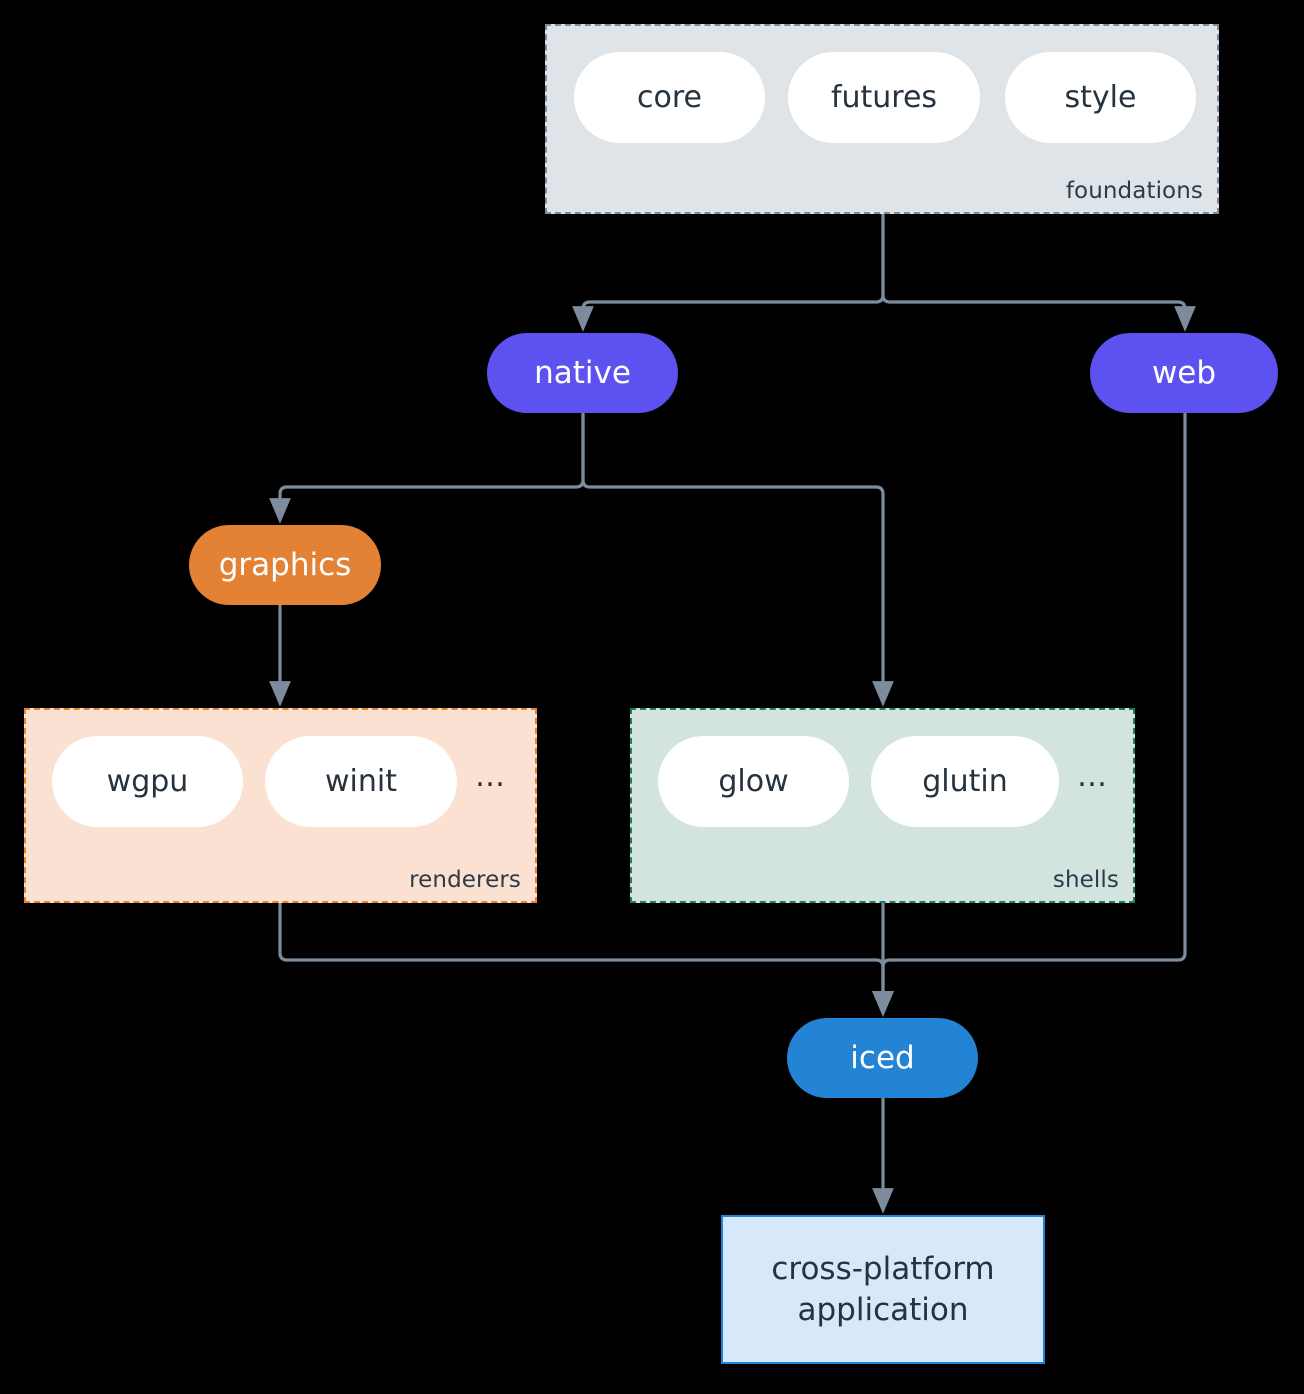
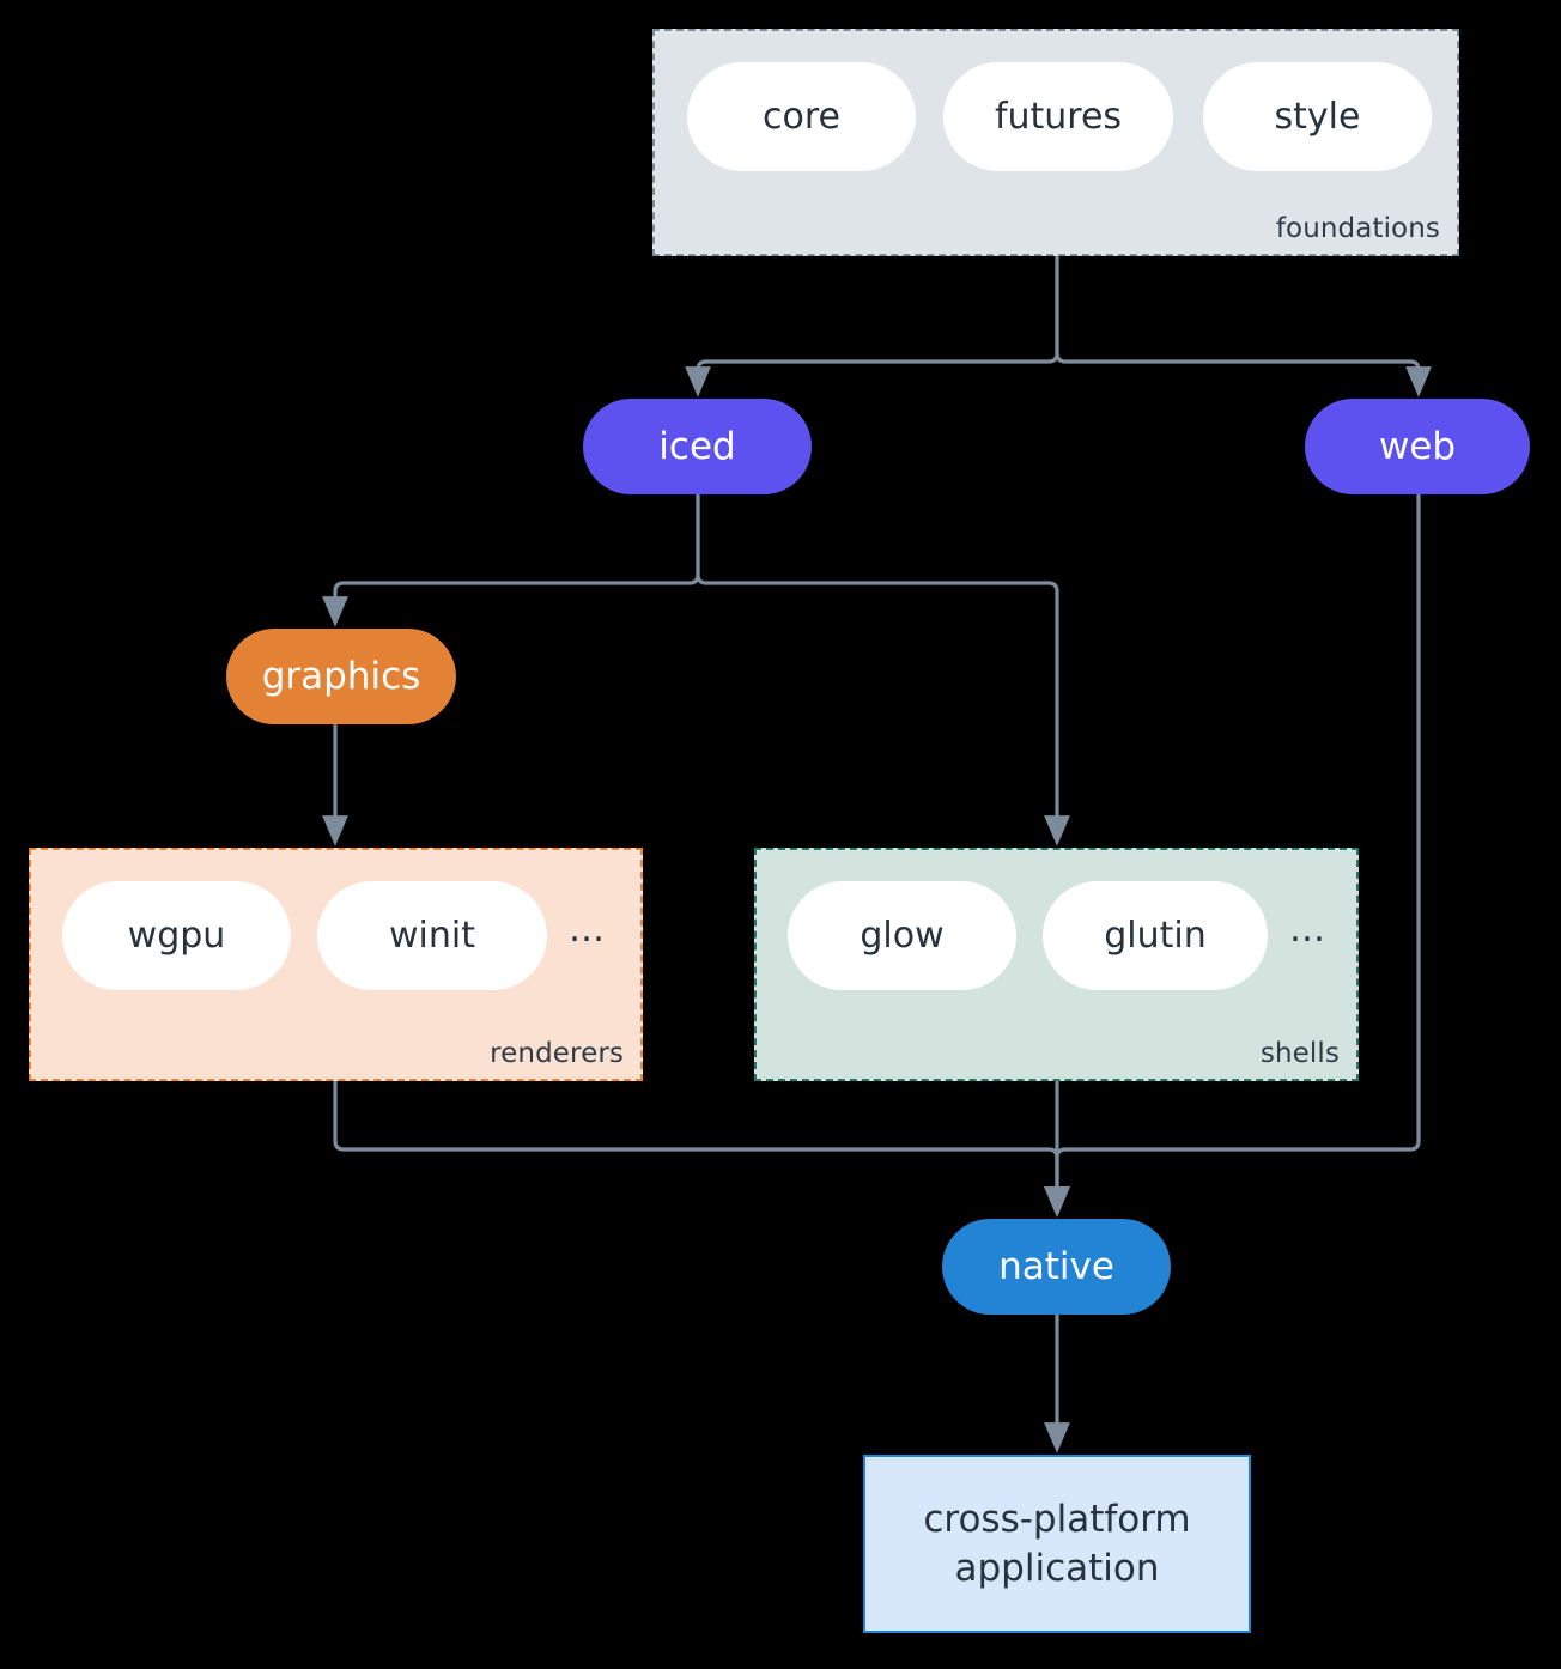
  core
  futures
  style
  foundations
  wgpu
  winit
  …
  renderers
  glow
  glutin
  …
  shells
- native
+ iced
  web
  graphics
- iced
+ native
  cross-platform
  application
